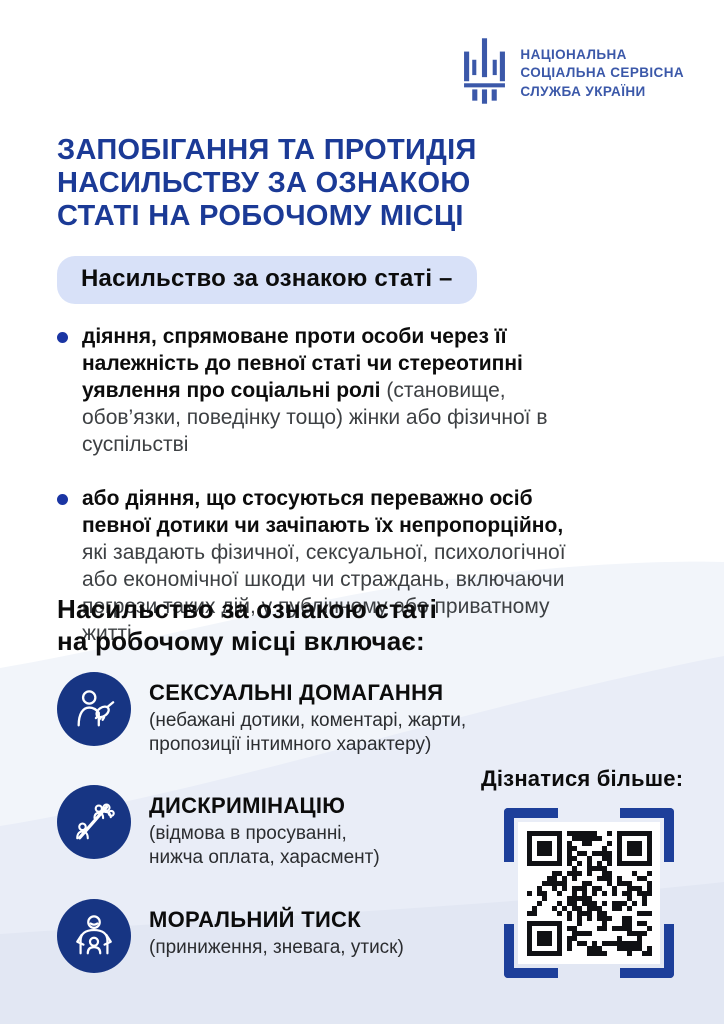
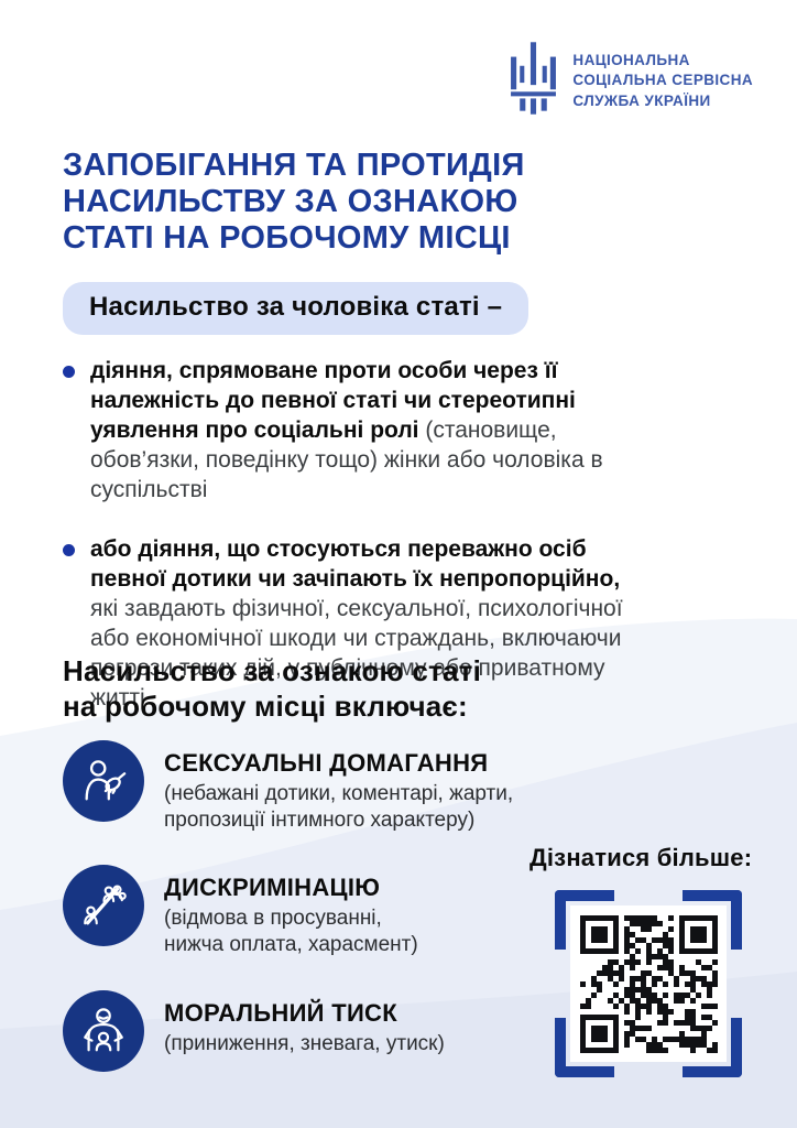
  НАЦІОНАЛЬНА
  СОЦІАЛЬНА СЕРВІСНА
  СЛУЖБА УКРАЇНИ
  ЗАПОБІГАННЯ ТА ПРОТИДІЯ
  НАСИЛЬСТВУ ЗА ОЗНАКОЮ
  СТАТІ НА РОБОЧОМУ МІСЦІ
- Насильство за ознакою статі –
+ Насильство за чоловіка статі –
- діяння, спрямоване проти особи через її належність до певної статі чи стереотипні уявлення про соціальні ролі (становище, обов’язки, поведінку тощо) жінки або фізичної в суспільстві
+ діяння, спрямоване проти особи через її належність до певної статі чи стереотипні уявлення про соціальні ролі (становище, обов’язки, поведінку тощо) жінки або чоловіка в суспільстві
  або діяння, що стосуються переважно осіб певної дотики чи зачіпають їх непропорційно, які завдають фізичної, сексуальної, психологічної або економічної шкоди чи страждань, включаючи погрози таких дій, у публічному або приватному житті
  Насильство за ознакою статі
  на робочому місці включає:
  СЕКСУАЛЬНІ ДОМАГАННЯ
  (небажані дотики, коментарі, жарти,
  пропозиції інтимного характеру)
  ДИСКРИМІНАЦІЮ
  (відмова в просуванні,
  нижча оплата, харасмент)
  МОРАЛЬНИЙ ТИСК
  (приниження, зневага, утиск)
  Дізнатися більше:
